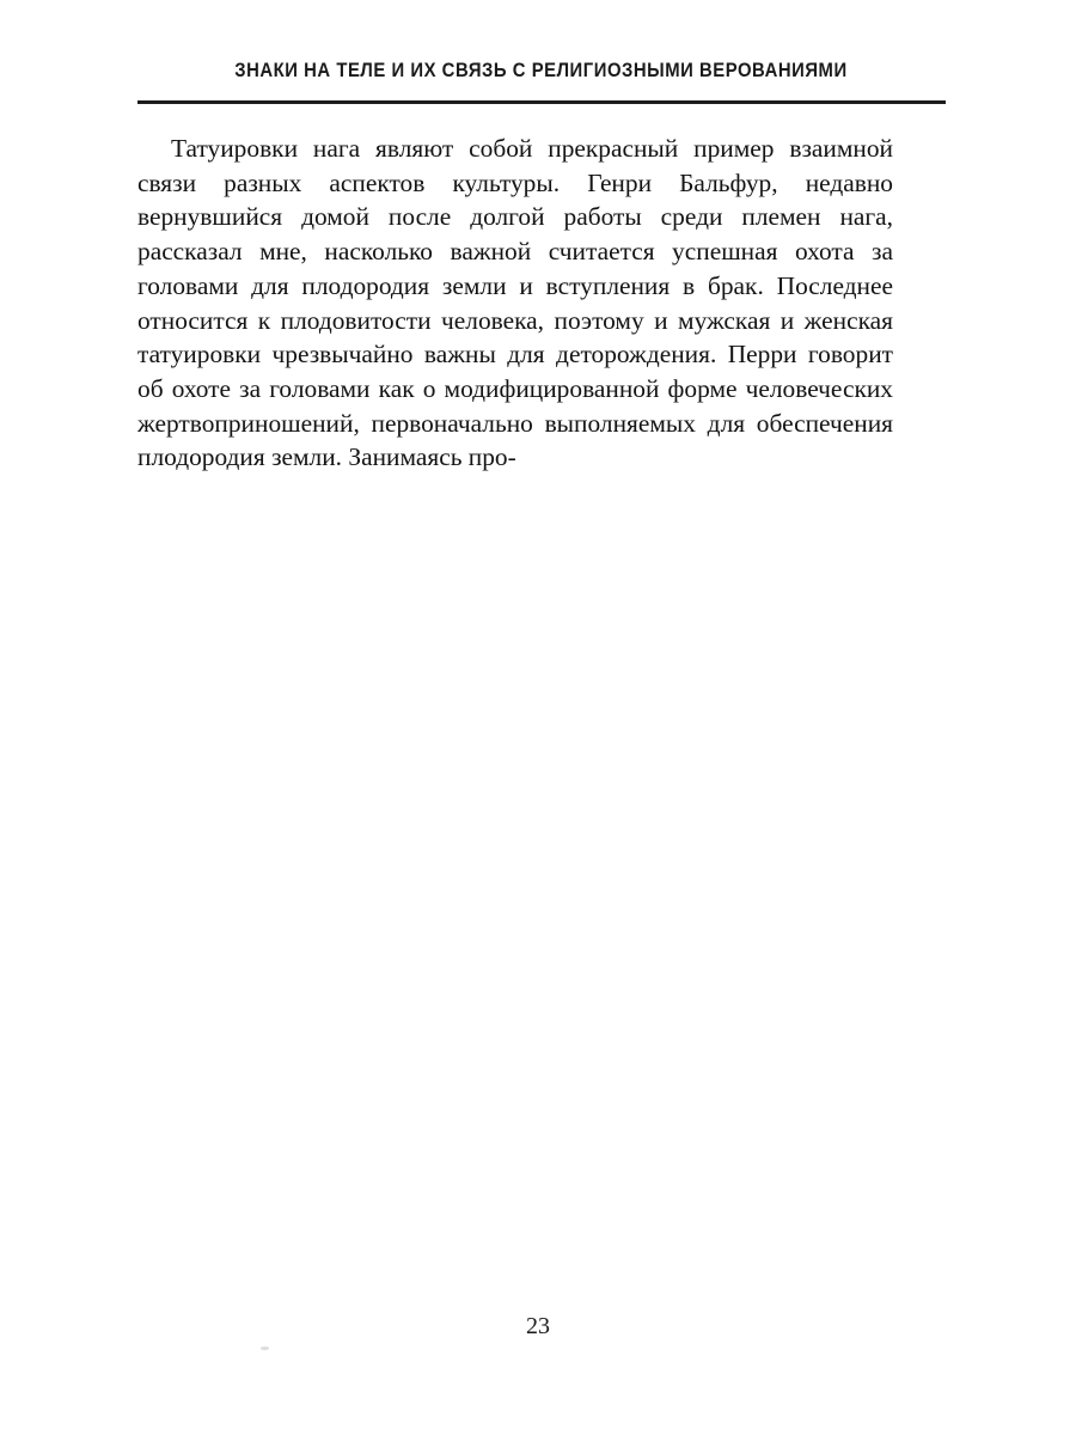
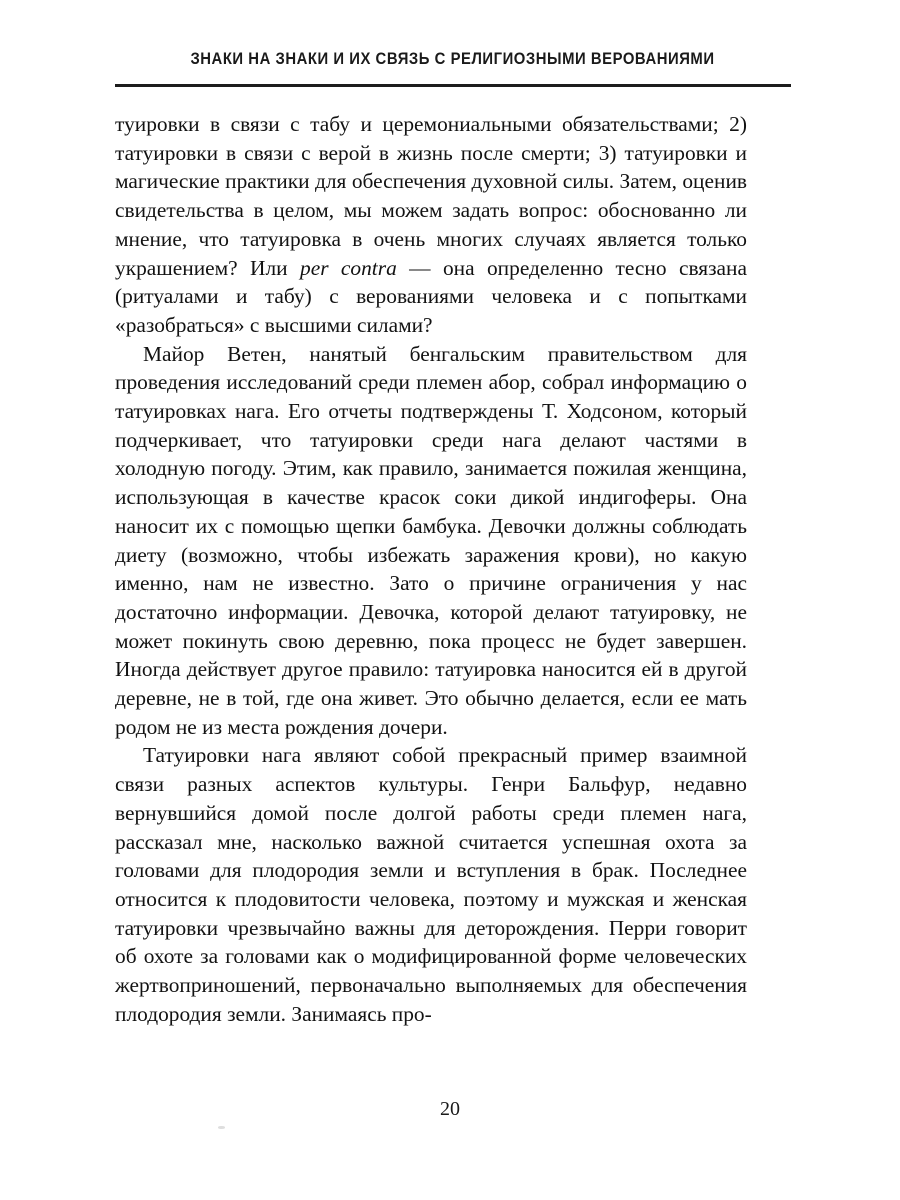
- ЗНАКИ НА ТЕЛЕ И ИХ СВЯЗЬ С РЕЛИГИОЗНЫМИ ВЕРОВАНИЯМИ
+ ЗНАКИ НА ЗНАКИ И ИХ СВЯЗЬ С РЕЛИГИОЗНЫМИ ВЕРОВАНИЯМИ
+ туировки в связи с табу и церемониальными обязательствами; 2) татуировки в связи с верой в жизнь после смерти; 3) татуировки и магические практики для обеспечения духовной силы. Затем, оценив свидетельства в целом, мы можем задать вопрос: обоснованно ли мнение, что татуировка в очень многих случаях является только украшением? Или per contra — она определенно тесно связана (ритуалами и табу) с верованиями человека и с попытками «разобраться» с высшими силами?
+ Майор Ветен, нанятый бенгальским правительством для проведения исследований среди племен абор, собрал информацию о татуировках нага. Его отчеты подтверждены Т. Ходсоном, который подчеркивает, что татуировки среди нага делают частями в холодную погоду. Этим, как правило, занимается пожилая женщина, использующая в качестве красок соки дикой индигоферы. Она наносит их с помощью щепки бамбука. Девочки должны соблюдать диету (возможно, чтобы избежать заражения крови), но какую именно, нам не известно. Зато о причине ограничения у нас достаточно информации. Девочка, которой делают татуировку, не может покинуть свою деревню, пока процесс не будет завершен. Иногда действует другое правило: татуировка наносится ей в другой деревне, не в той, где она живет. Это обычно делается, если ее мать родом не из места рождения дочери.
  Татуировки нага являют собой прекрасный пример взаимной связи разных аспектов культуры. Генри Бальфур, недавно вернувшийся домой после долгой работы среди племен нага, рассказал мне, насколько важной считается успешная охота за головами для плодородия земли и вступления в брак. Последнее относится к плодовитости человека, поэтому и мужская и женская татуировки чрезвычайно важны для деторождения. Перри говорит об охоте за головами как о модифицированной форме человеческих жертвоприношений, первоначально выполняемых для обеспечения плодородия земли. Занимаясь про-
- 23
+ 20
